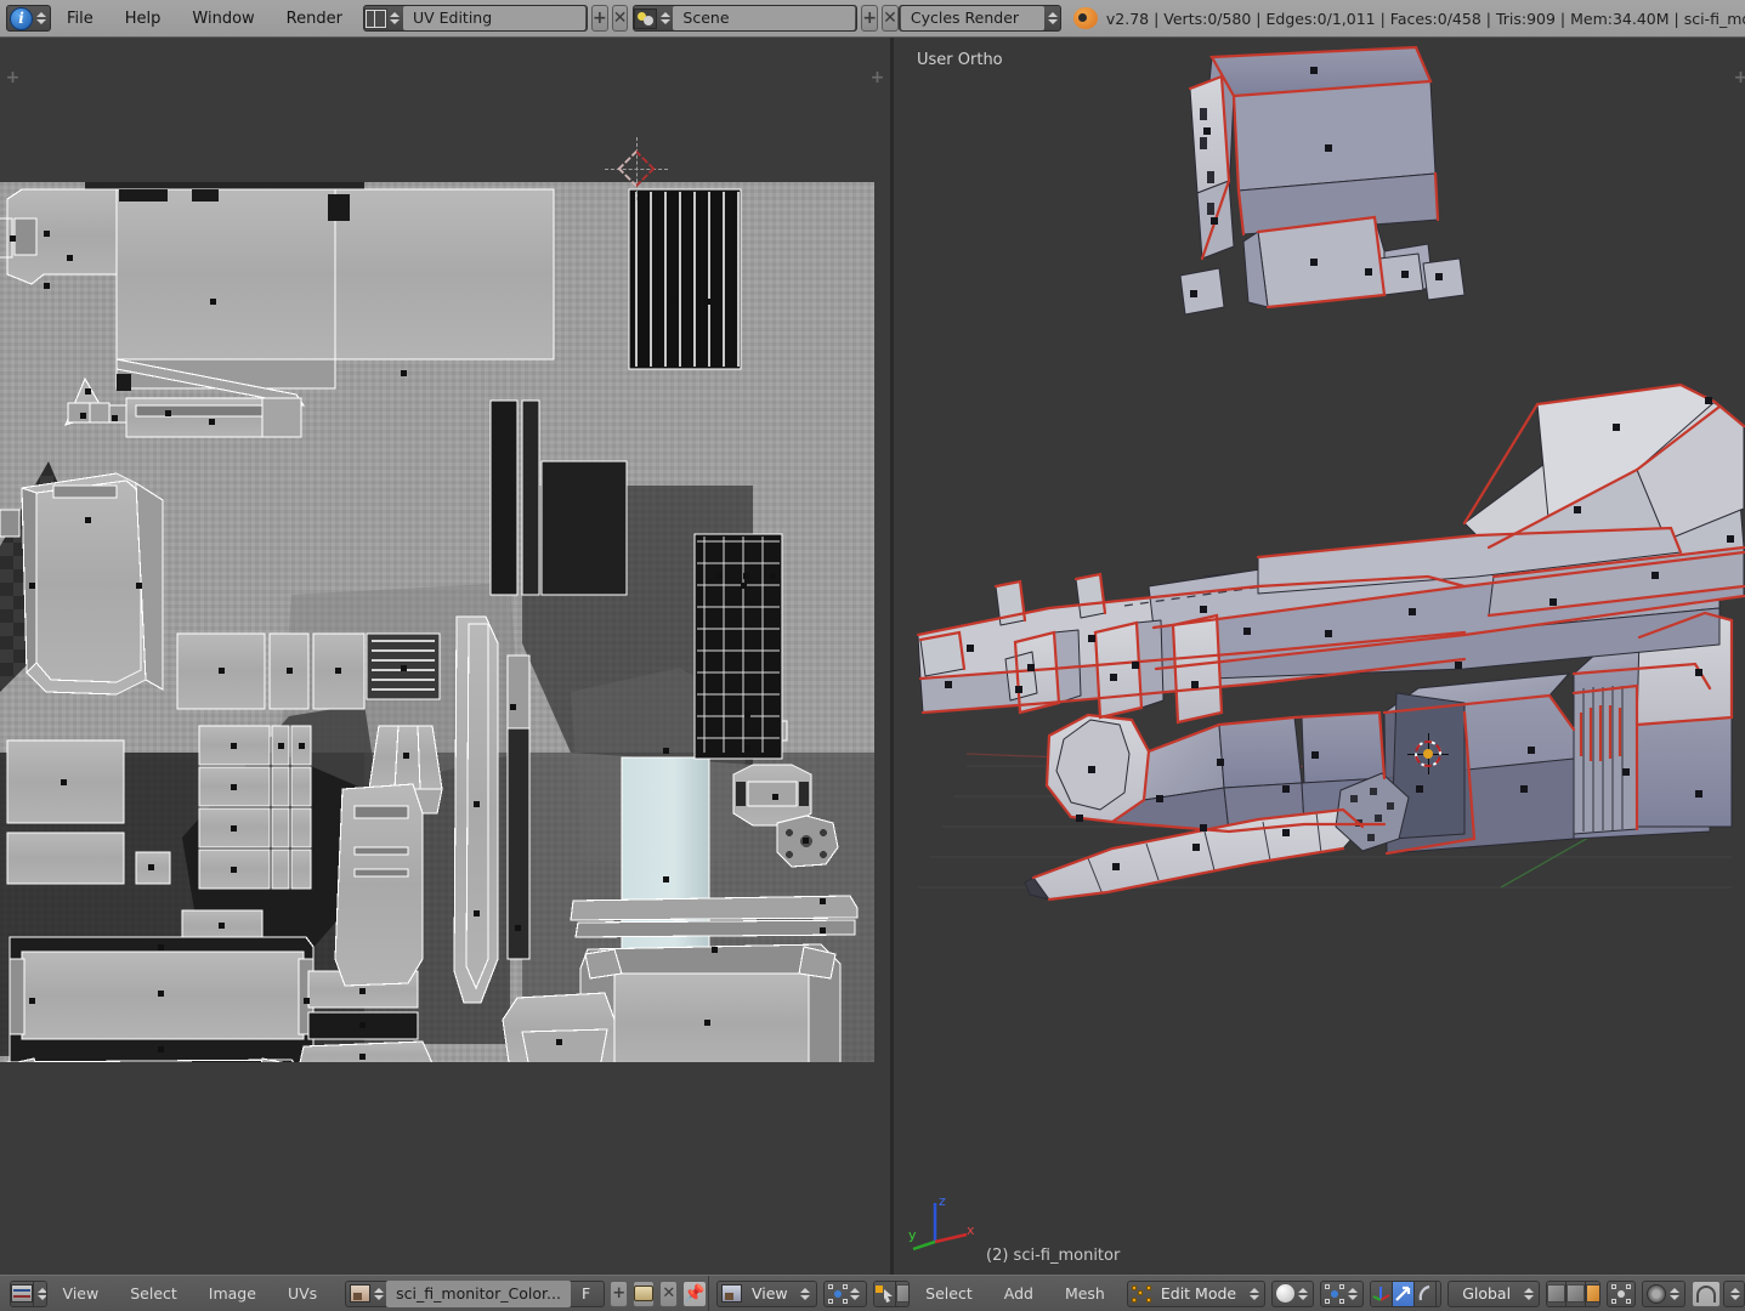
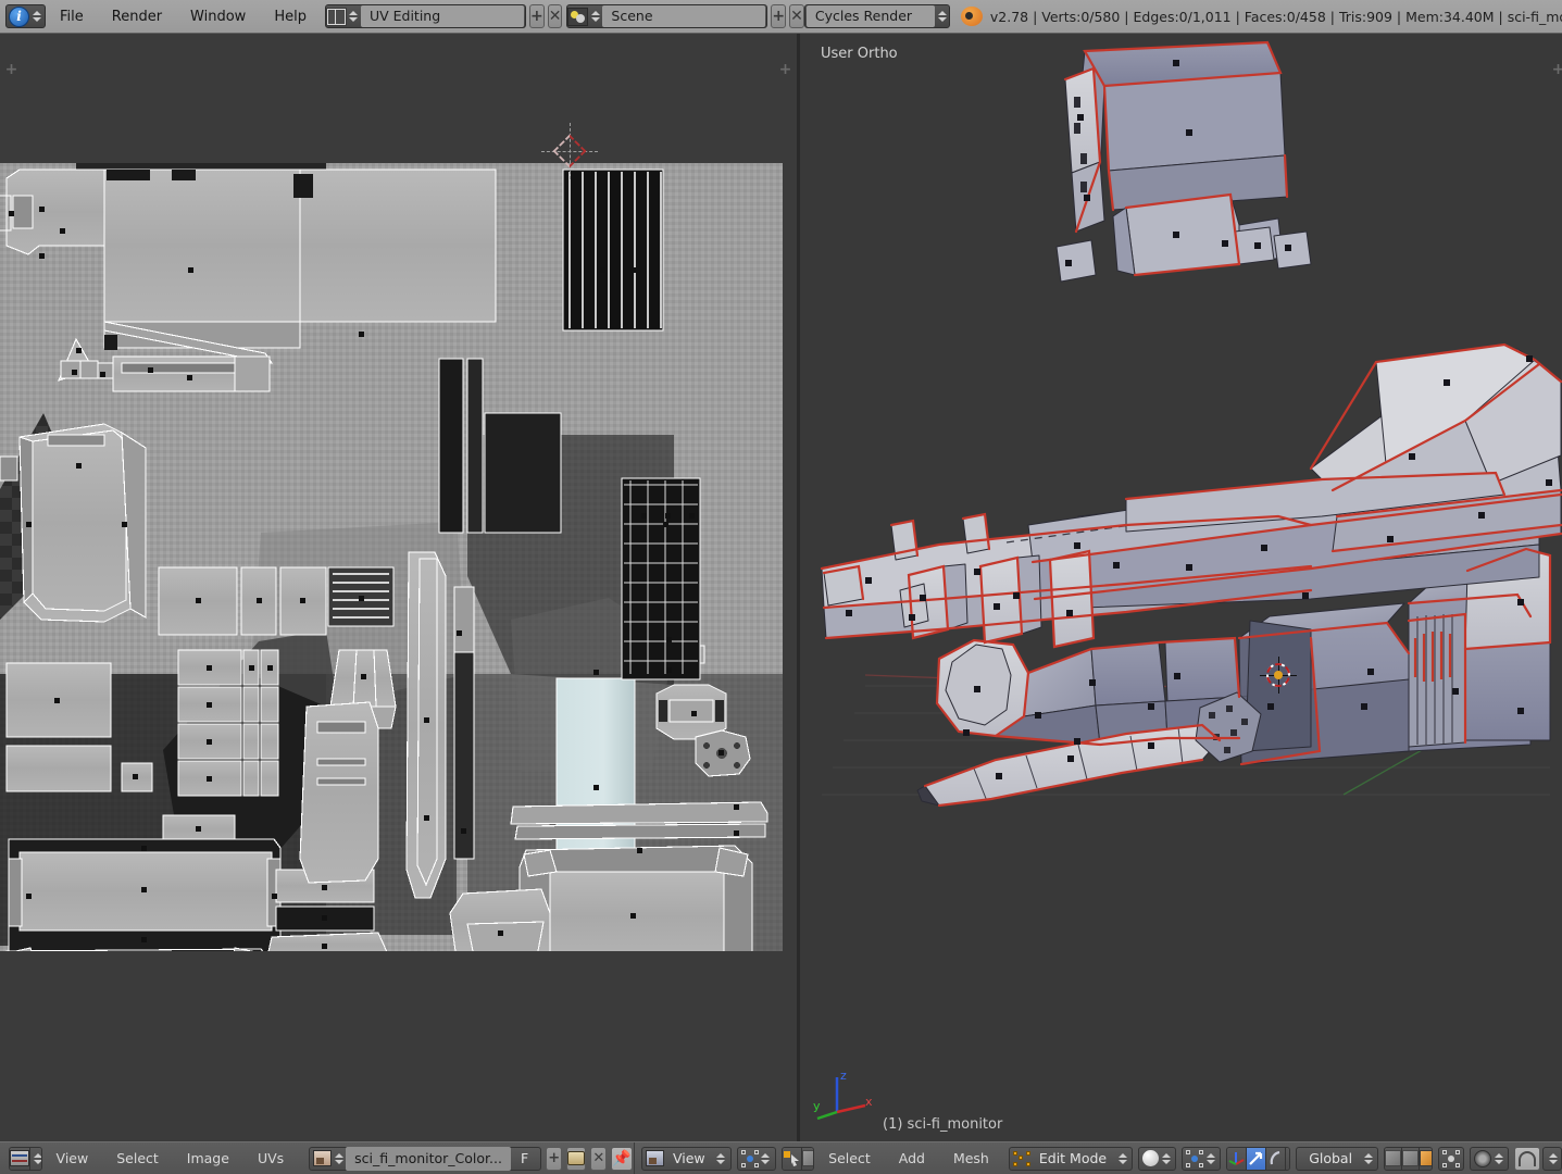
  i
  File
- Help
+ Render
  Window
- Render
+ Help
  UV Editing
  +
  ✕
  Scene
  +
  ✕
  Cycles Render
  v2.78 | Verts:0/580 | Edges:0/1,011 | Faces:0/458 | Tris:909 | Mem:34.40M | sci-fi_m
  +
  +
  +
  User Ortho
  z
  x
  y
- (2) sci-fi_monitor
+ (1) sci-fi_monitor
  View
  Select
  Image
  UVs
  sci_fi_monitor_Color...
  F
  +
  ✕
  📌
  View
  Select
  Add
  Mesh
  Edit Mode
  Global
